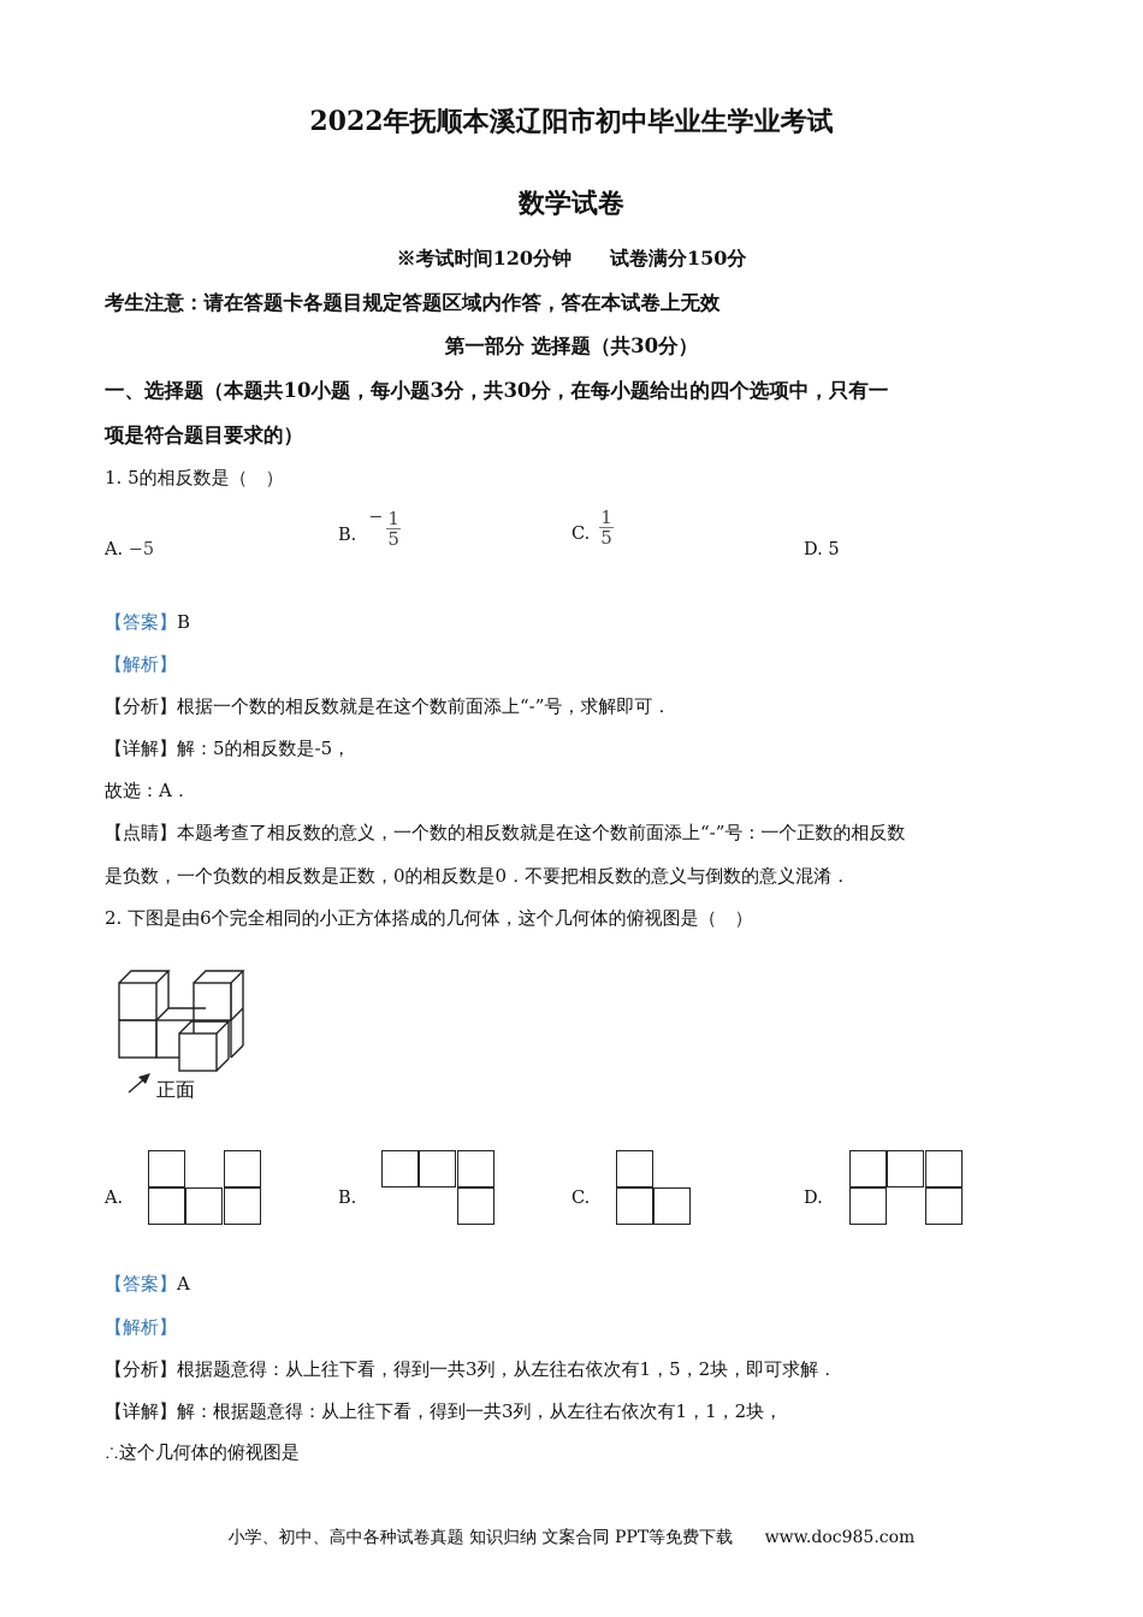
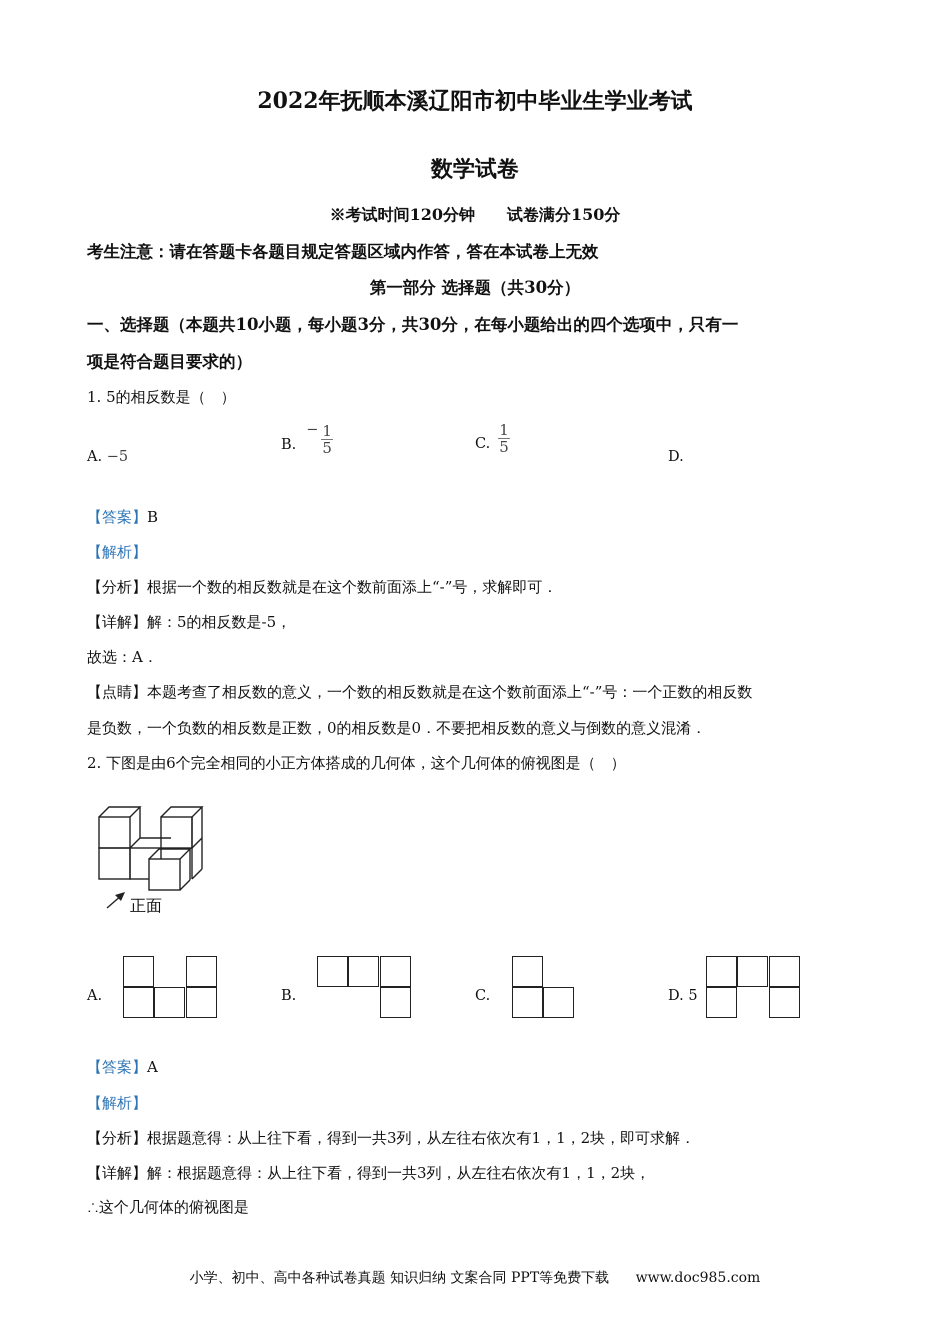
  2022年抚顺本溪辽阳市初中毕业生学业考试
  数学试卷
  ※考试时间120分钟 试卷满分150分
  考生注意：请在答题卡各题目规定答题区域内作答，答在本试卷上无效
  第一部分 选择题（共30分）
  一、选择题（本题共10小题，每小题3分，共30分，在每小题给出的四个选项中，只有一
  项是符合题目要求的）
  1. 5的相反数是（ ）
  A. −5
  B.
  −
  1
  5
  C.
  1
  5
- D. 5
+ D.
  【答案】B
  【解析】
  【分析】根据一个数的相反数就是在这个数前面添上“-”号，求解即可．
  【详解】解：5的相反数是-5，
  故选：A．
  【点睛】本题考查了相反数的意义，一个数的相反数就是在这个数前面添上“-”号：一个正数的相反数
  是负数，一个负数的相反数是正数，0的相反数是0．不要把相反数的意义与倒数的意义混淆．
  2. 下图是由6个完全相同的小正方体搭成的几何体，这个几何体的俯视图是（ ）
  正面
  A.
  B.
  C.
- D.
+ D. 5
  【答案】A
  【解析】
- 【分析】根据题意得：从上往下看，得到一共3列，从左往右依次有1，5，2块，即可求解．
+ 【分析】根据题意得：从上往下看，得到一共3列，从左往右依次有1，1，2块，即可求解．
  【详解】解：根据题意得：从上往下看，得到一共3列，从左往右依次有1，1，2块，
  ∴这个几何体的俯视图是
  小学、初中、高中各种试卷真题 知识归纳 文案合同 PPT等免费下载 www.doc985.com
